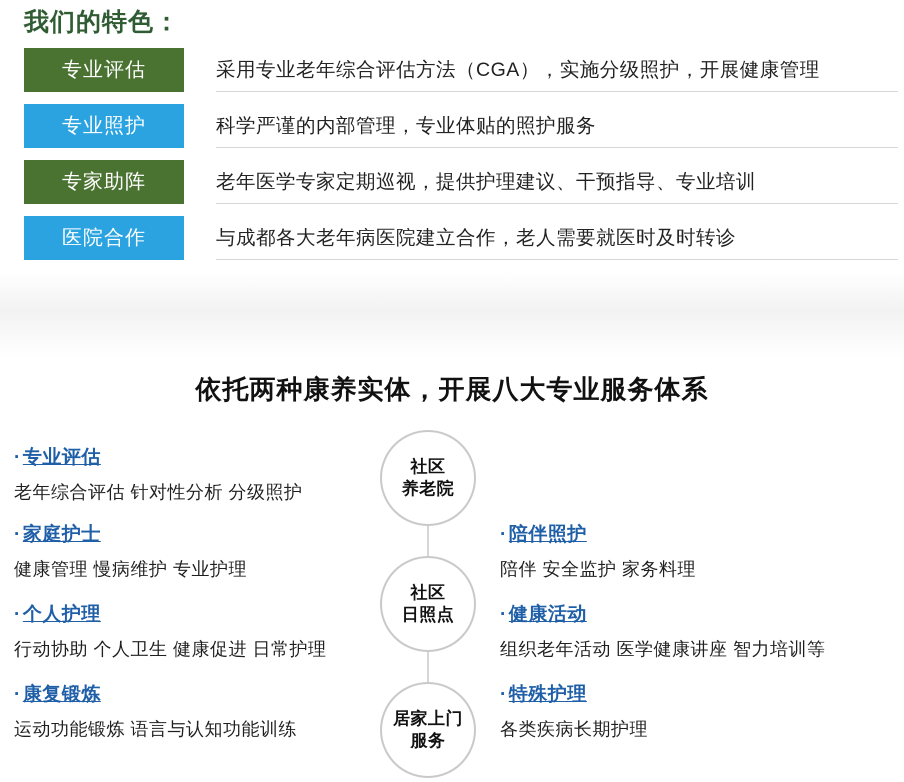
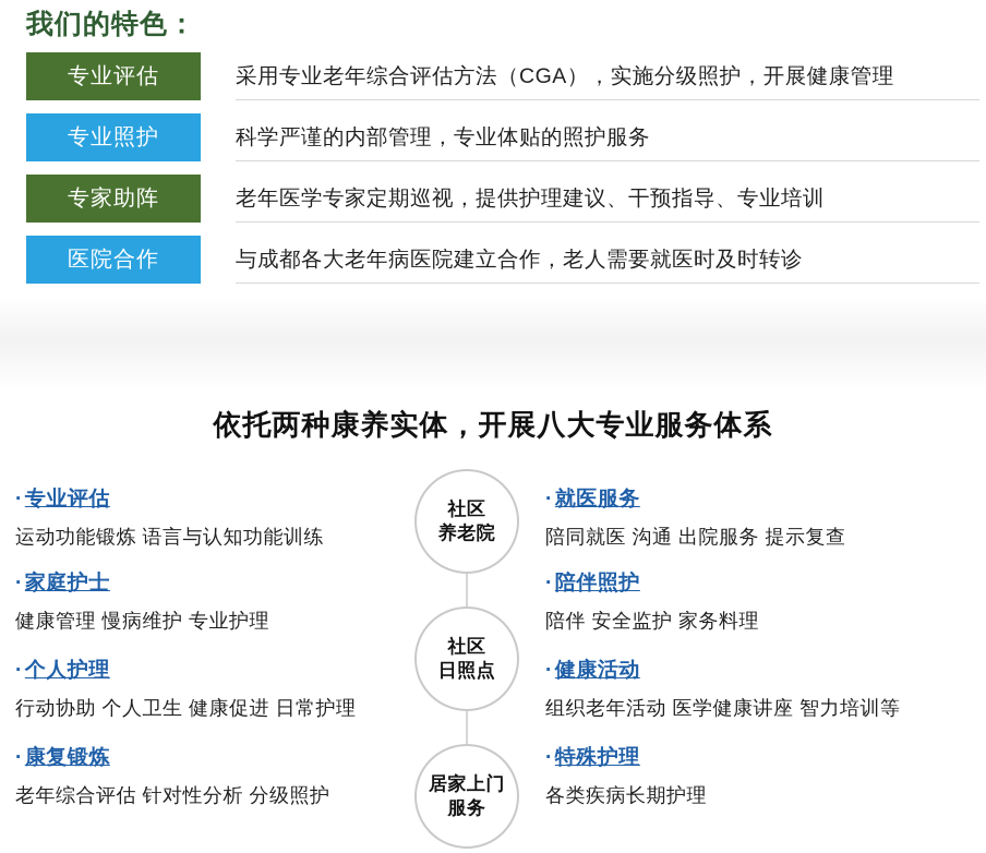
  我们的特色：
  专业评估
  采用专业老年综合评估方法（CGA），实施分级照护，开展健康管理
  专业照护
  科学严谨的内部管理，专业体贴的照护服务
  专家助阵
  老年医学专家定期巡视，提供护理建议、干预指导、专业培训
  医院合作
  与成都各大老年病医院建立合作，老人需要就医时及时转诊
  依托两种康养实体，开展八大专业服务体系
  ·专业评估
- 老年综合评估 针对性分析 分级照护
+ 运动功能锻炼 语言与认知功能训练
  ·家庭护士
  健康管理 慢病维护 专业护理
  ·个人护理
  行动协助 个人卫生 健康促进 日常护理
  ·康复锻炼
- 运动功能锻炼 语言与认知功能训练
+ 老年综合评估 针对性分析 分级照护
+ ·就医服务
+ 陪同就医 沟通 出院服务 提示复查
  ·陪伴照护
  陪伴 安全监护 家务料理
  ·健康活动
  组织老年活动 医学健康讲座 智力培训等
  ·特殊护理
  各类疾病长期护理
  社区
  养老院
  社区
  日照点
  居家上门
  服务
